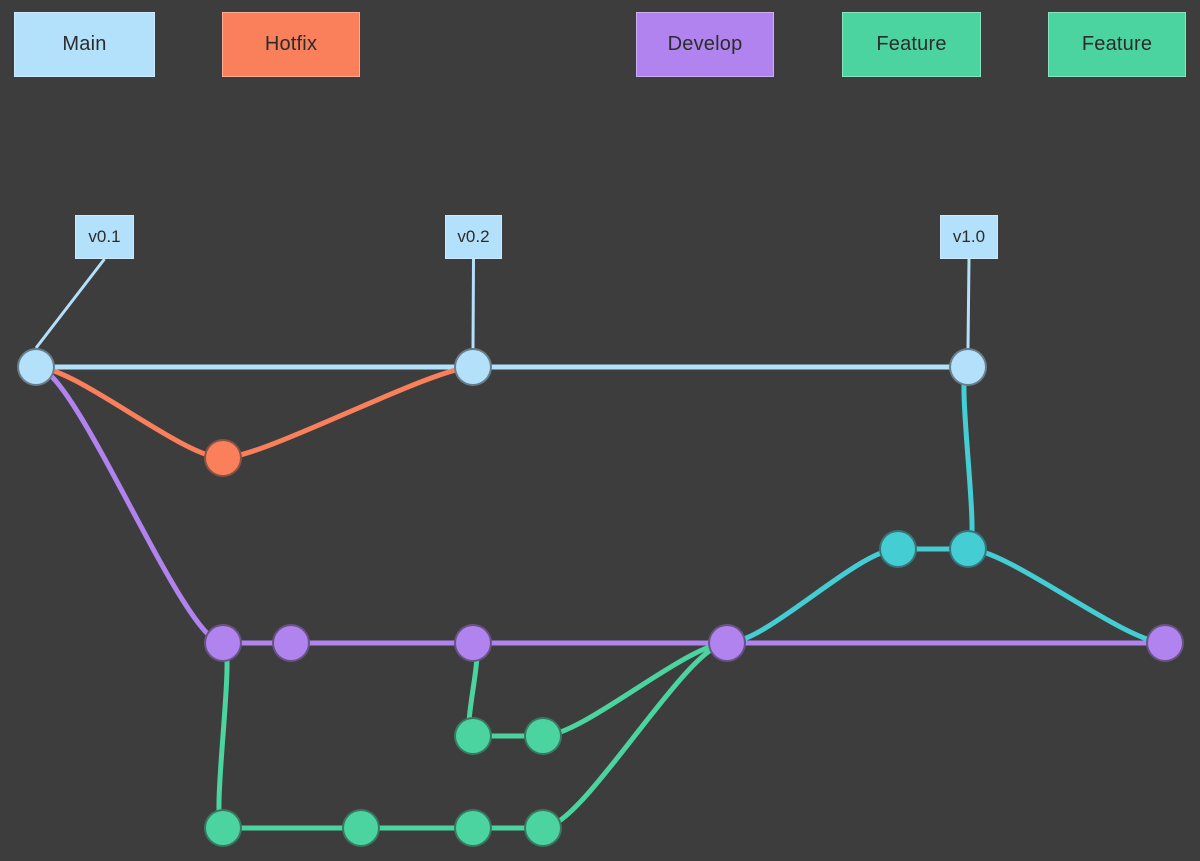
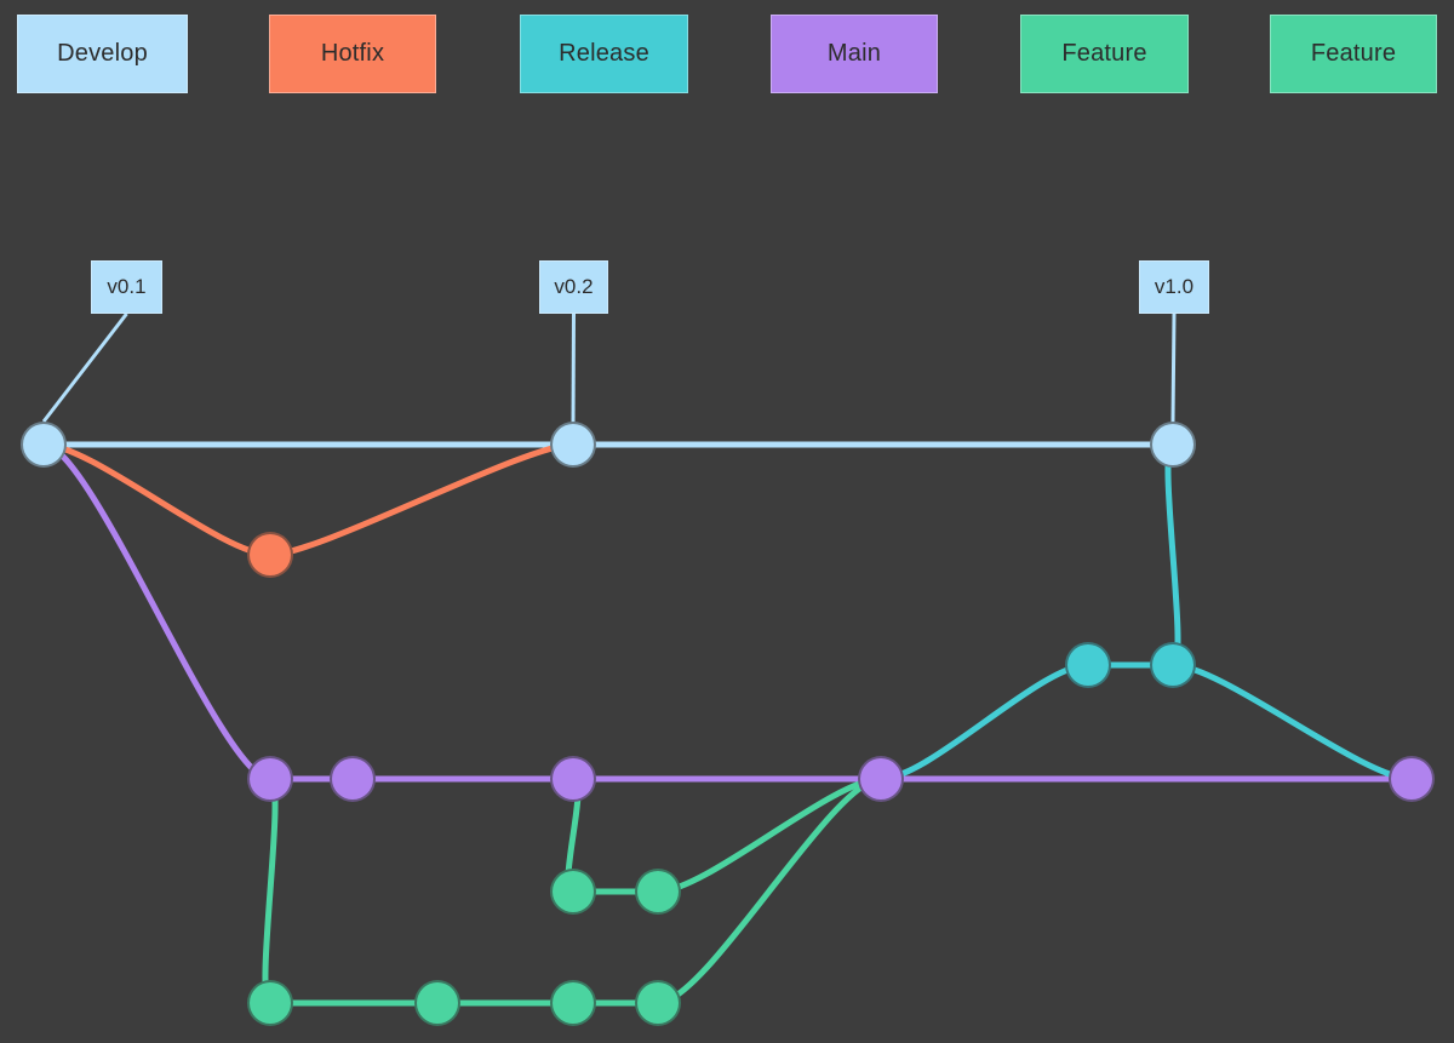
- Main
+ Develop
  Hotfix
+ Release
- Develop
+ Main
  Feature
  Feature
  v0.1
  v0.2
  v1.0
